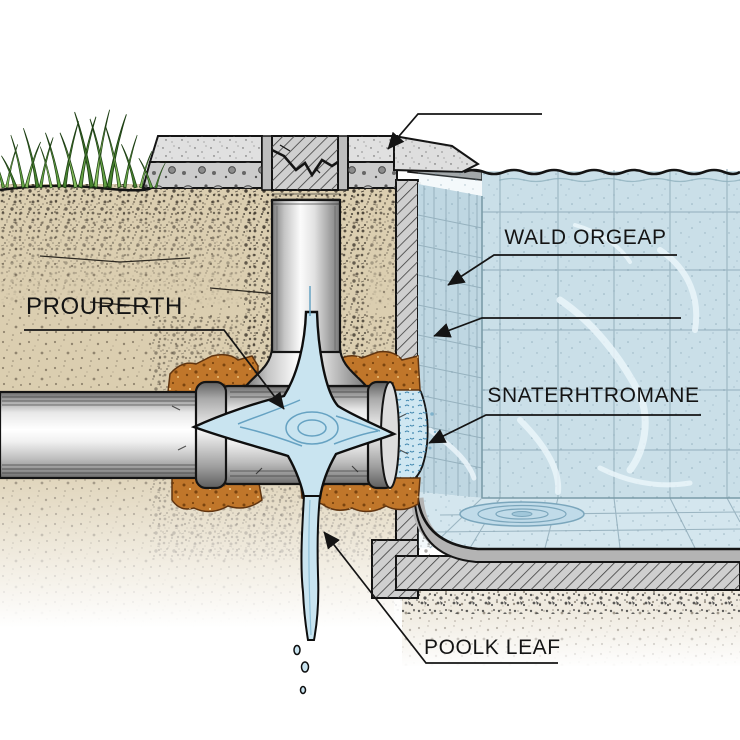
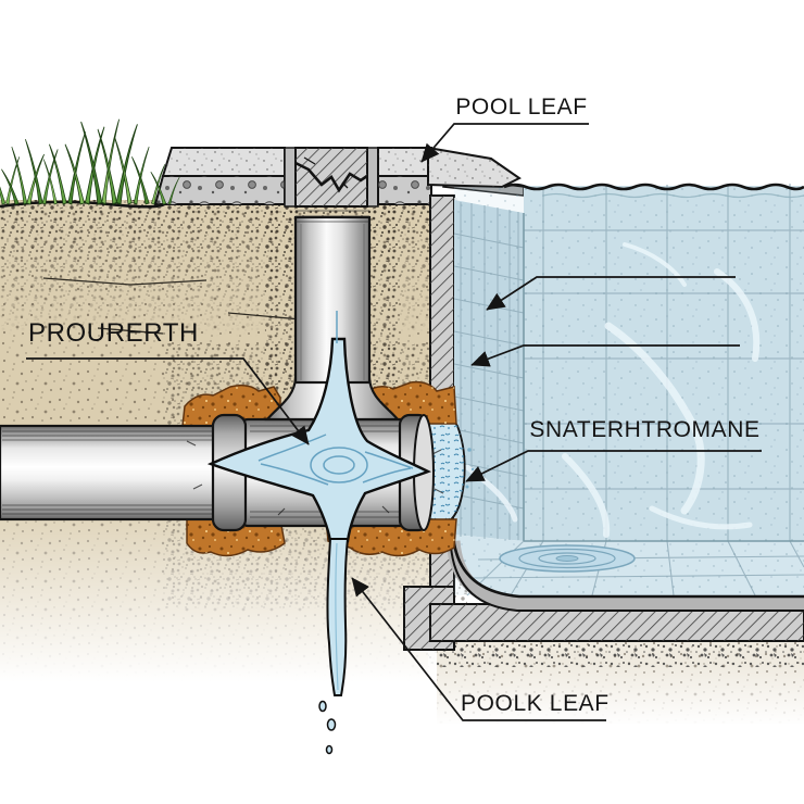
+ POOL LEAF
  PROURERTH
- WALD ORGEAP
  SNATERHTROMANE
  POOLK LEAF
